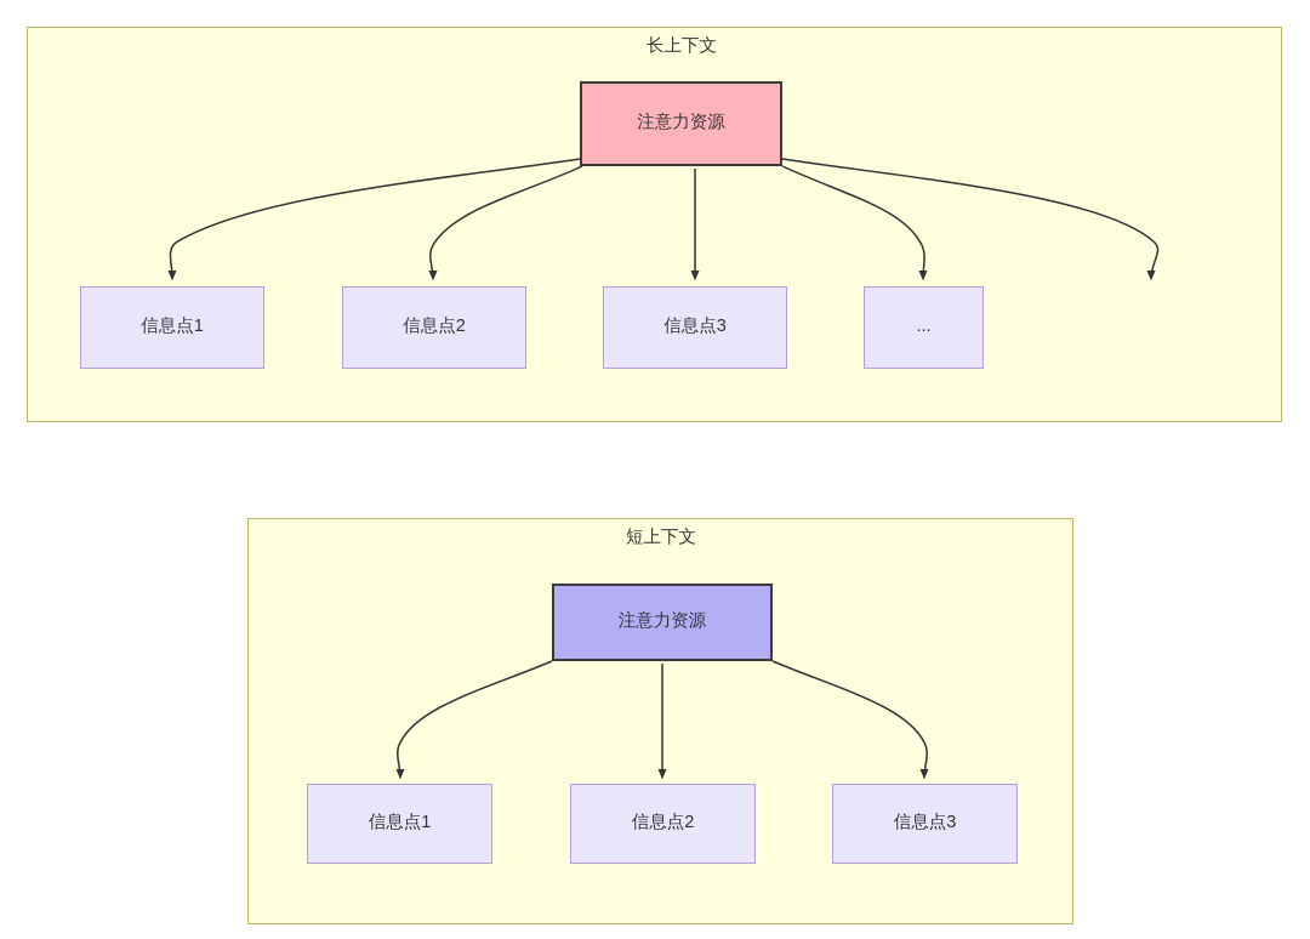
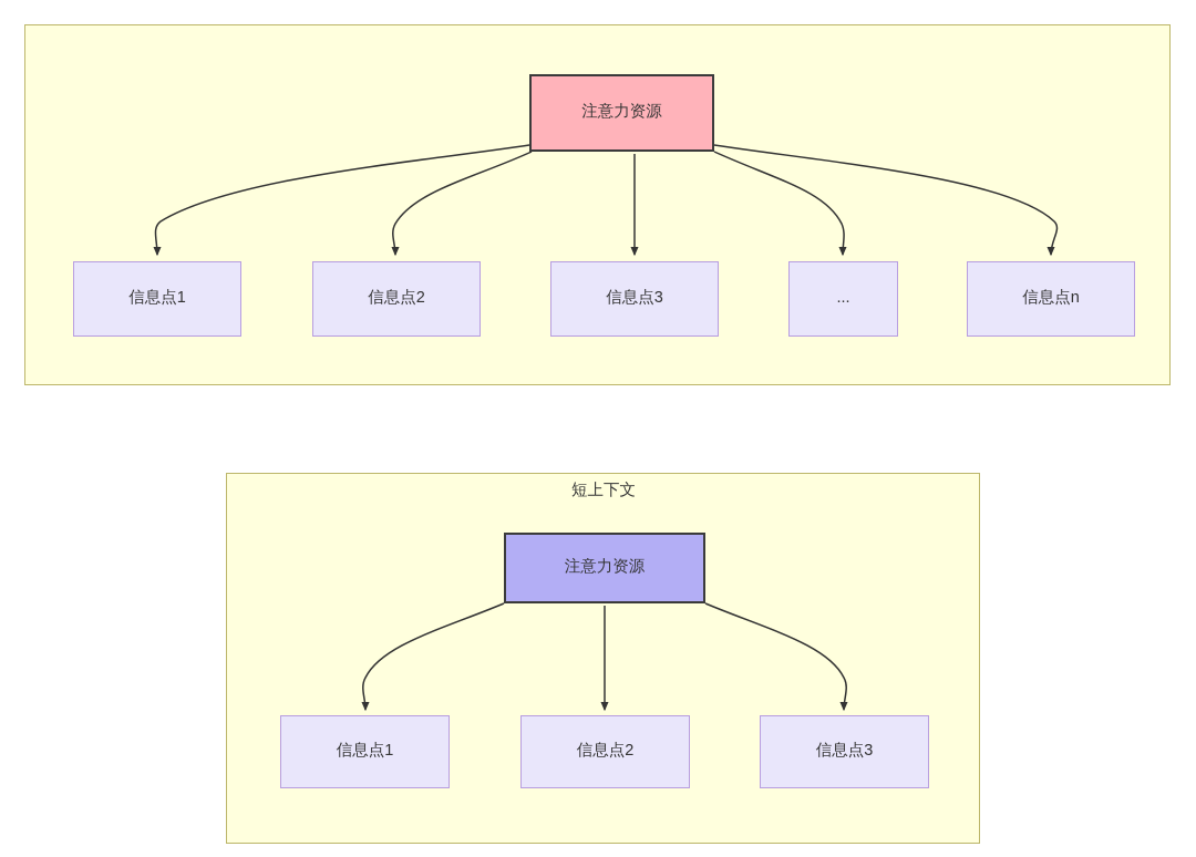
- 长上下文
  注意力资源
  信息点1
  信息点2
  信息点3
  ...
+ 信息点n
  短上下文
  注意力资源
  信息点1
  信息点2
  信息点3
